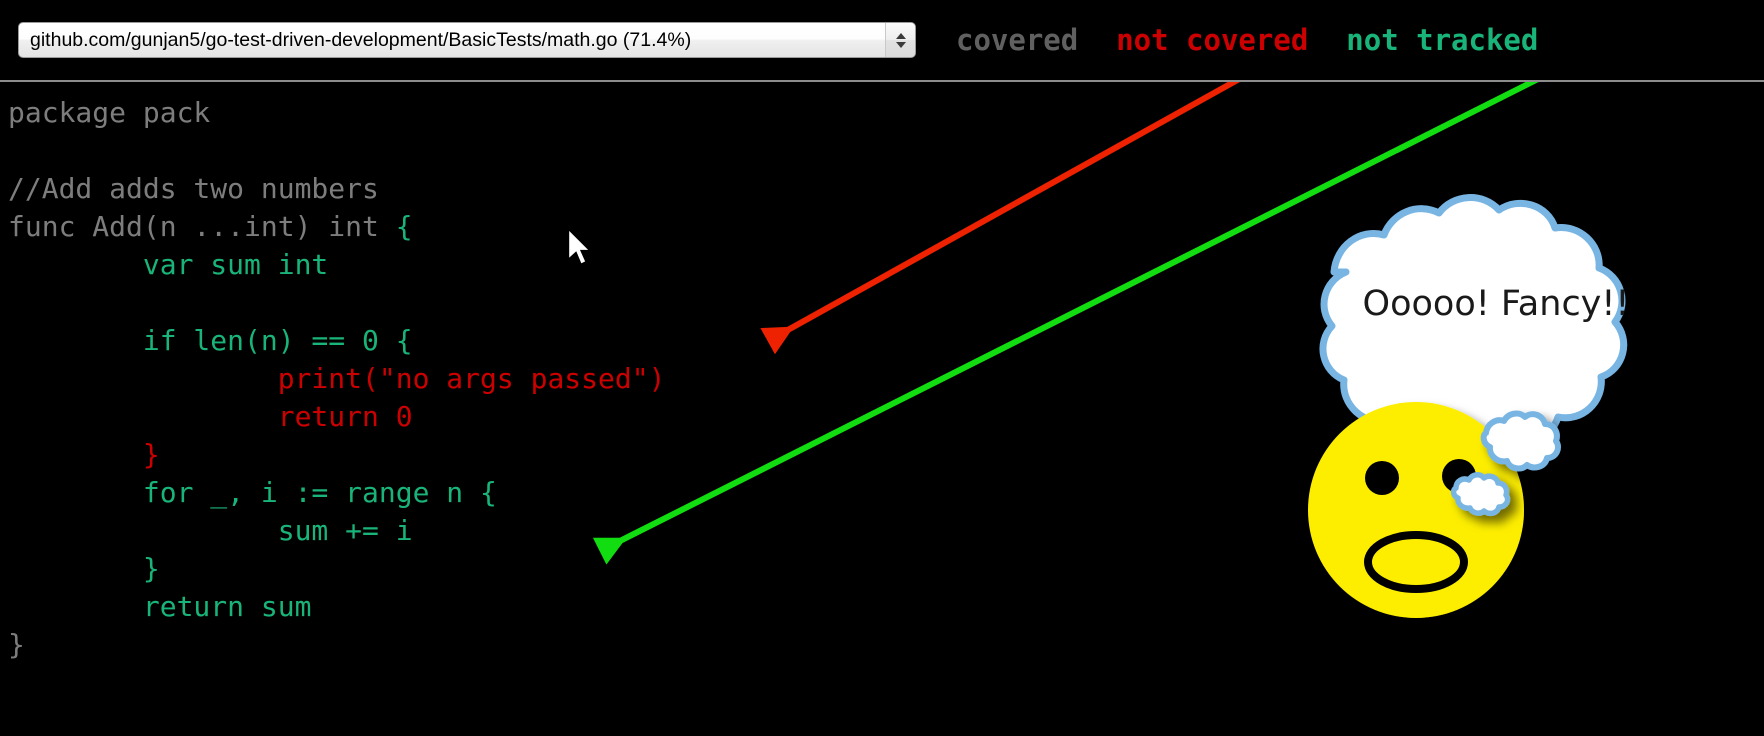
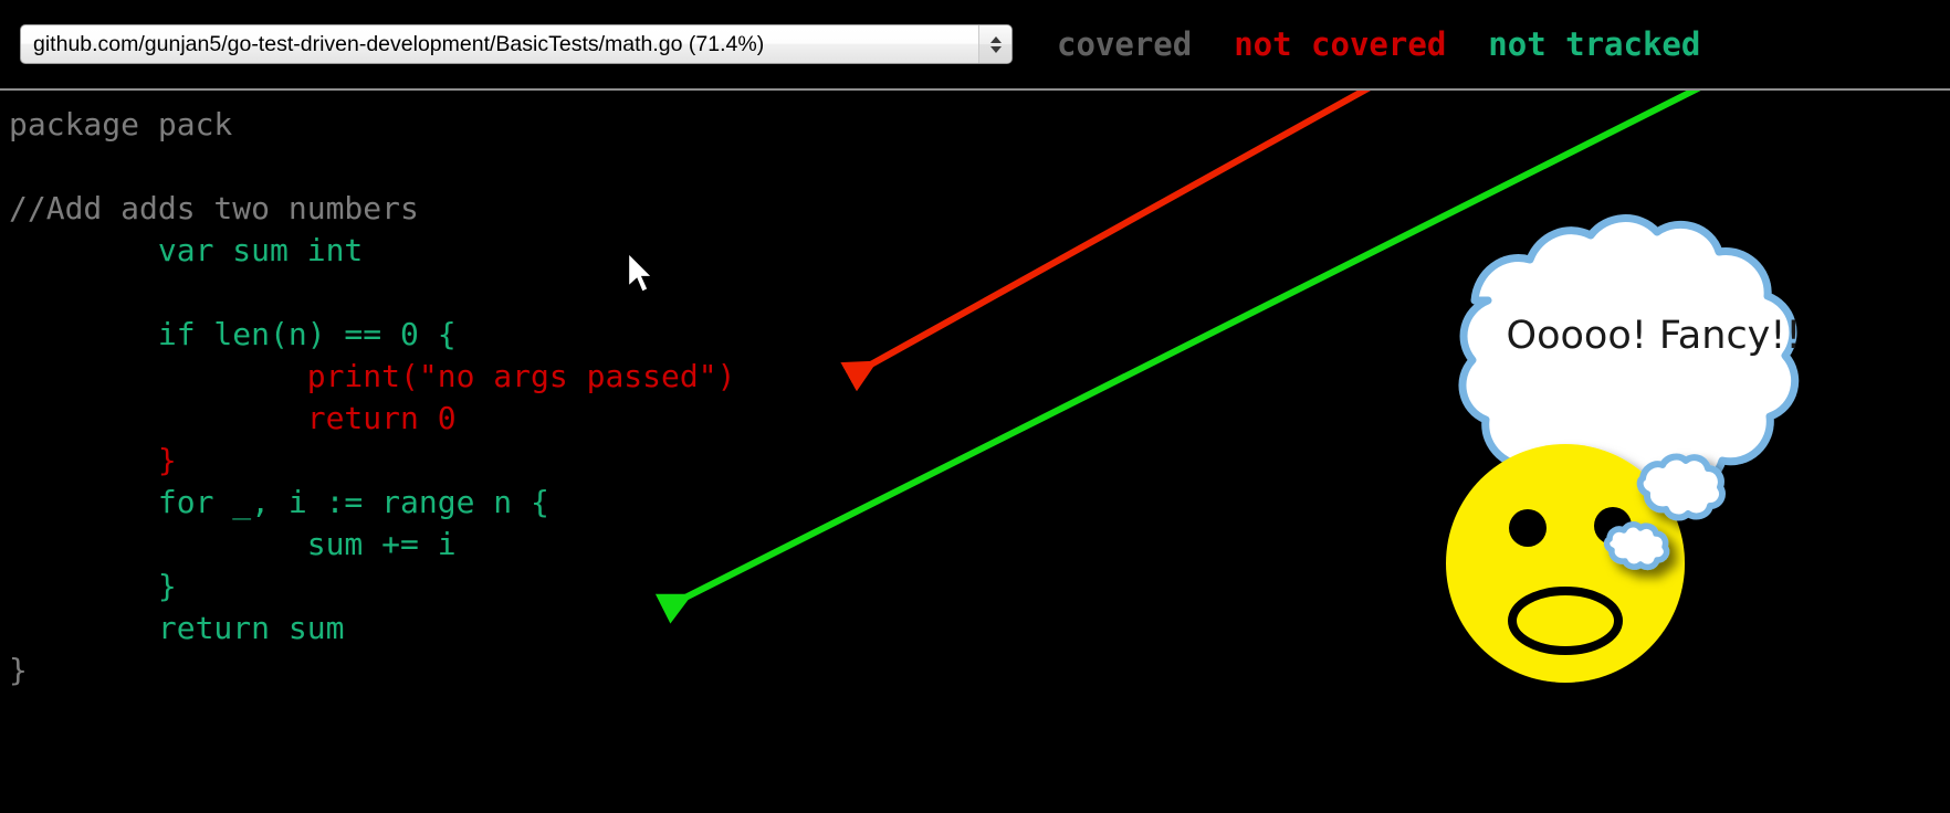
  github.com/gunjan5/go-test-driven-development/BasicTests/math.go (71.4%)
  covered
  not covered
  not tracked
  package pack
  //Add adds two numbers
- func Add(n ...int) int {
  var sum int
  if len(n) == 0 {
  print("no args passed")
  return 0
  }
  for _, i := range n {
  sum += i
  }
  return sum
  }
  Ooooo! Fancy!!
